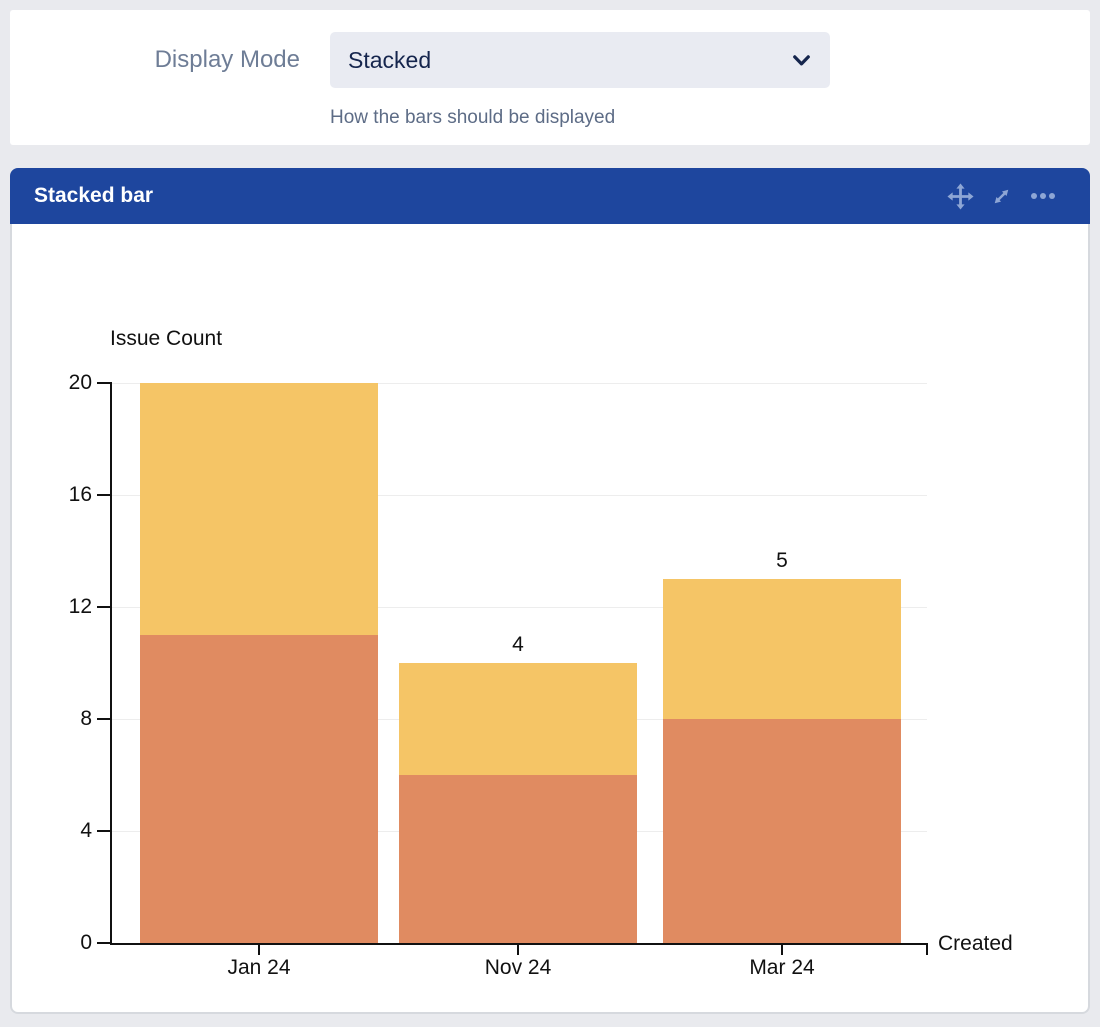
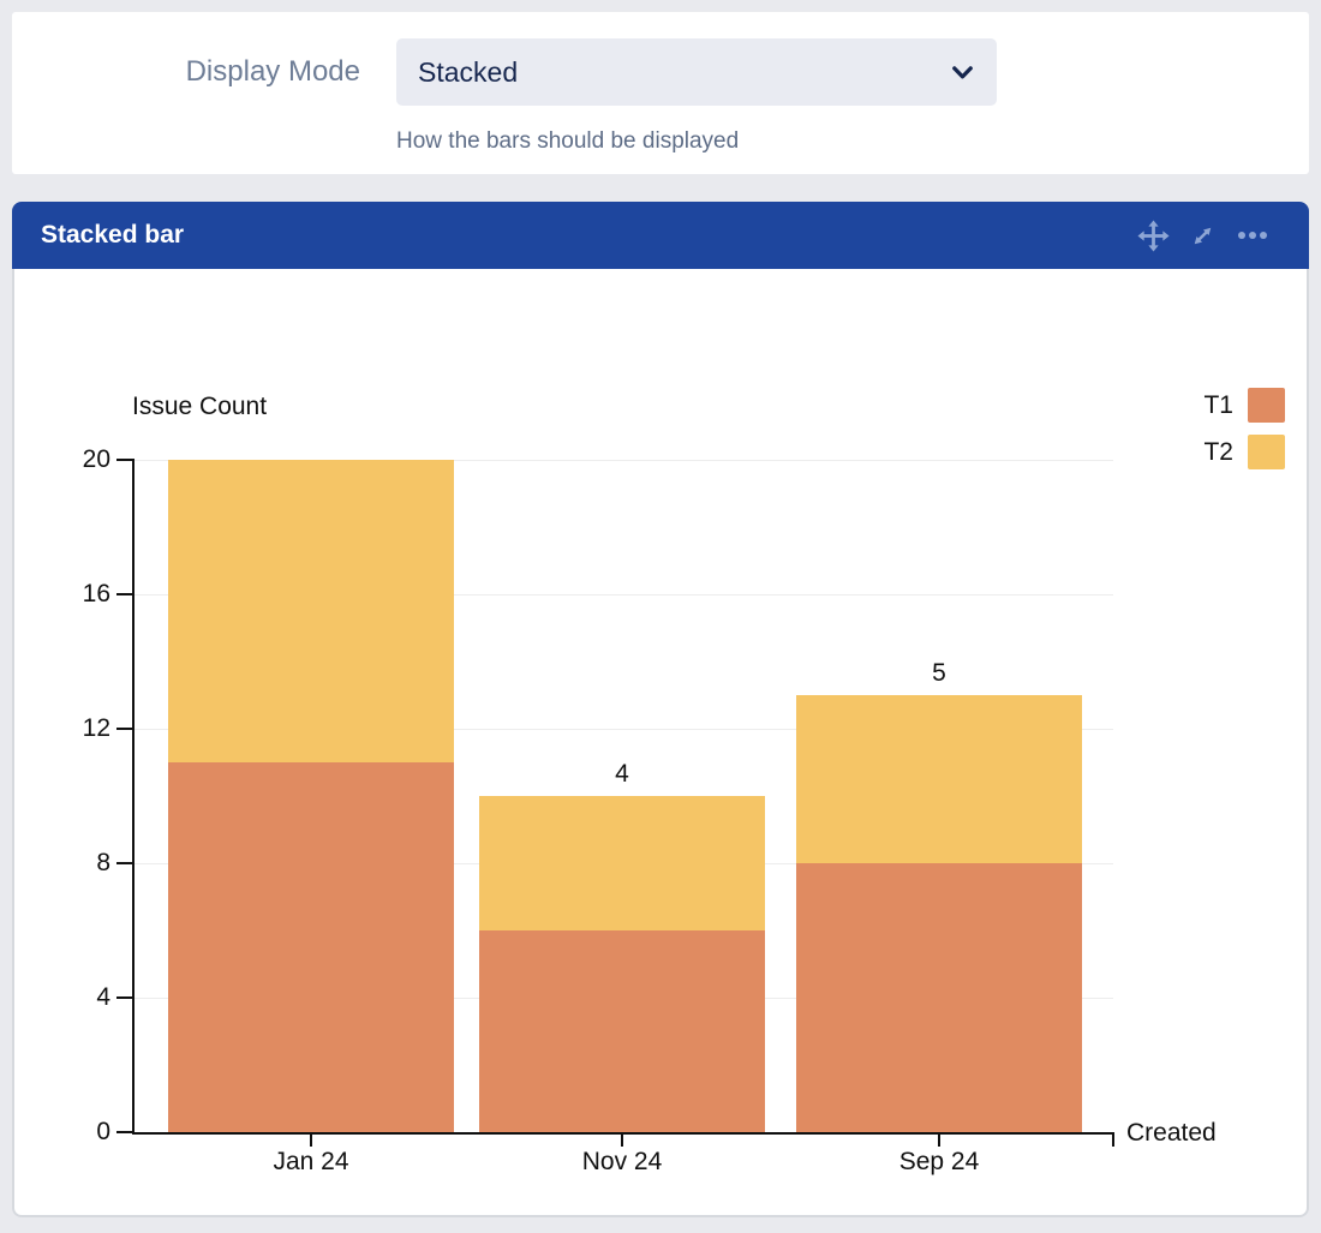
  Display Mode
  Stacked
  How the bars should be displayed
  Stacked bar
  Issue Count
  Created
+ T1
+ T2
  Jan 24
  4
  Nov 24
  5
- Mar 24
+ Sep 24
  0
  4
  8
  12
  16
  20
